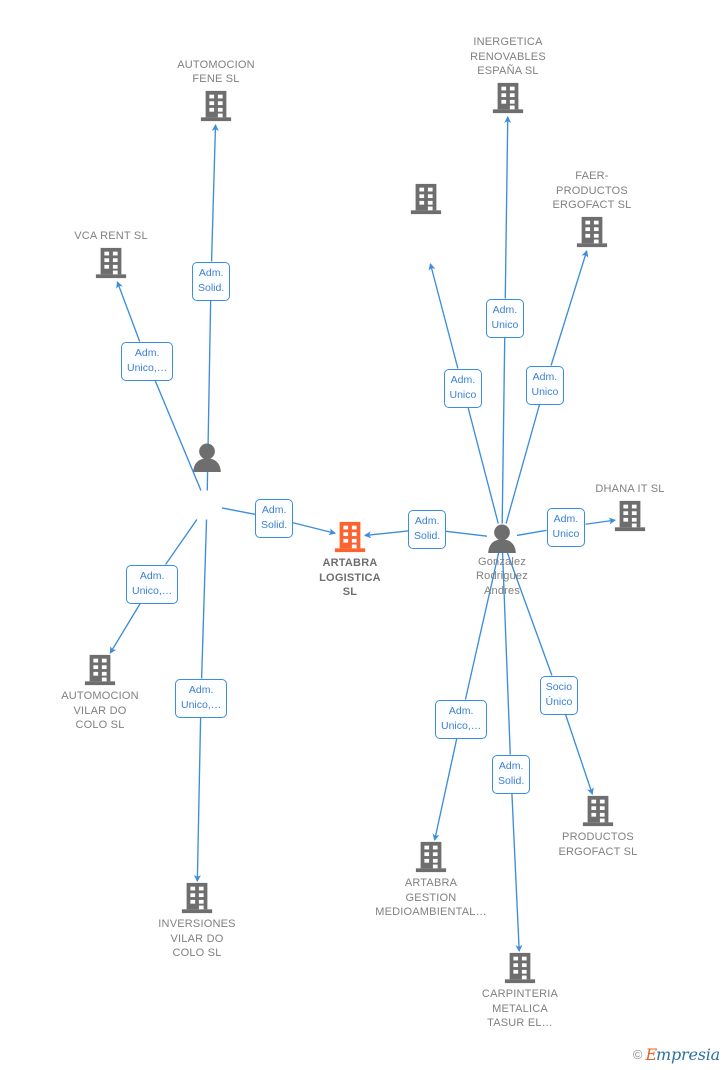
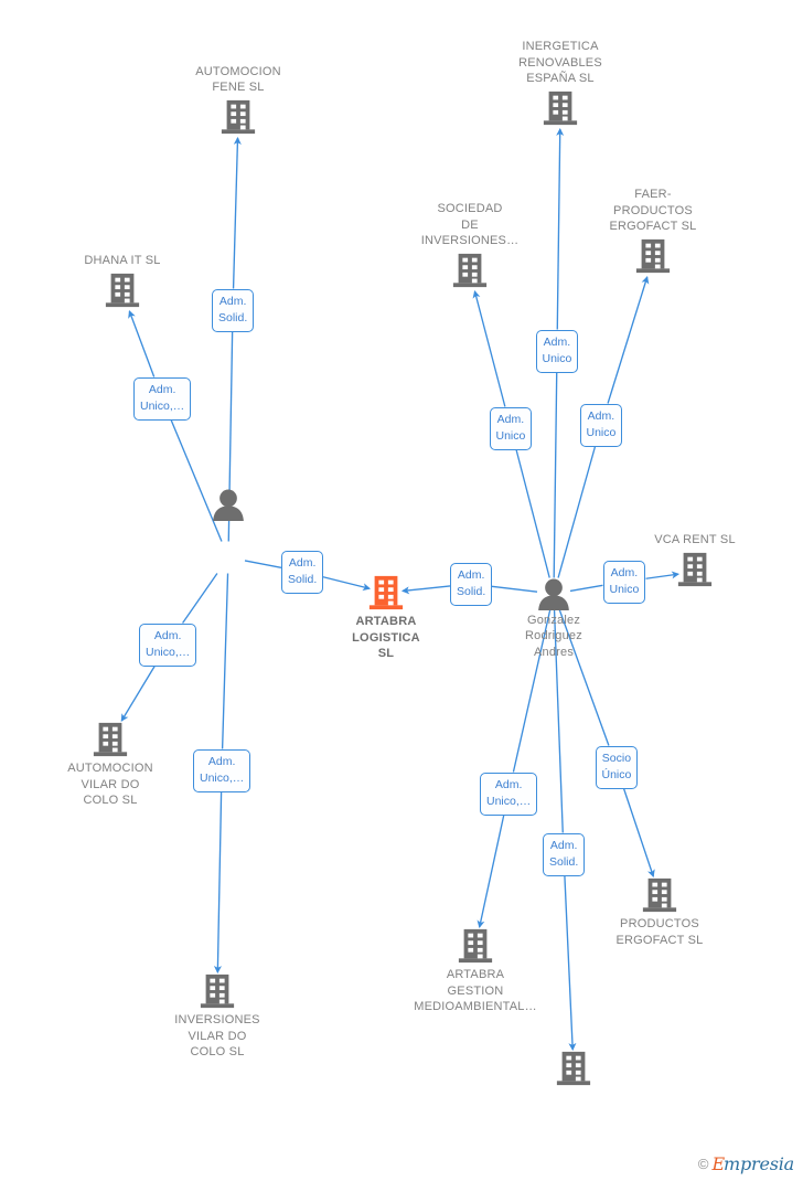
  AUTOMOCION
  FENE SL
- VCA RENT SL
+ DHANA IT SL
  INERGETICA
  RENOVABLES
  ESPAÑA SL
+ SOCIEDAD
+ DE
+ INVERSIONES…
  FAER-
  PRODUCTOS
  ERGOFACT SL
  Gonzalez
  Rodriguez
  Andres
  ARTABRA
  LOGISTICA
  SL
- DHANA IT SL
+ VCA RENT SL
  AUTOMOCION
  VILAR DO
  COLO SL
  INVERSIONES
  VILAR DO
  COLO SL
  ARTABRA
  GESTION
  MEDIOAMBIENTAL…
- CARPINTERIA
- METALICA
- TASUR EL…
  PRODUCTOS
  ERGOFACT SL
  Adm.
  Solid.
  Adm.
  Unico,…
  Adm.
  Solid.
  Adm.
  Unico,…
  Adm.
  Unico,…
  Adm.
  Solid.
  Adm.
  Unico
  Adm.
  Unico
  Adm.
  Unico
  Adm.
  Unico
  Adm.
  Unico,…
  Adm.
  Solid.
  Socio
  Único
  ©
  E
  mpresia
